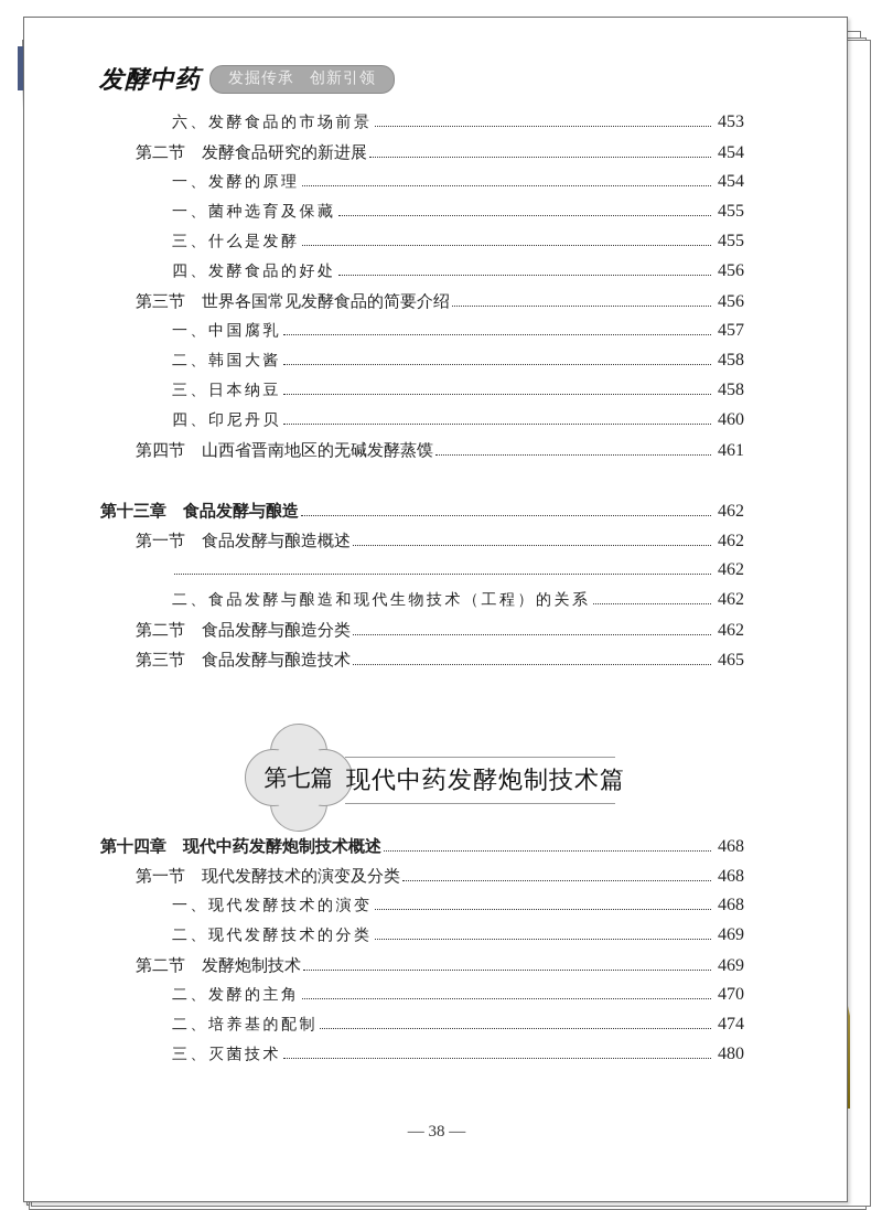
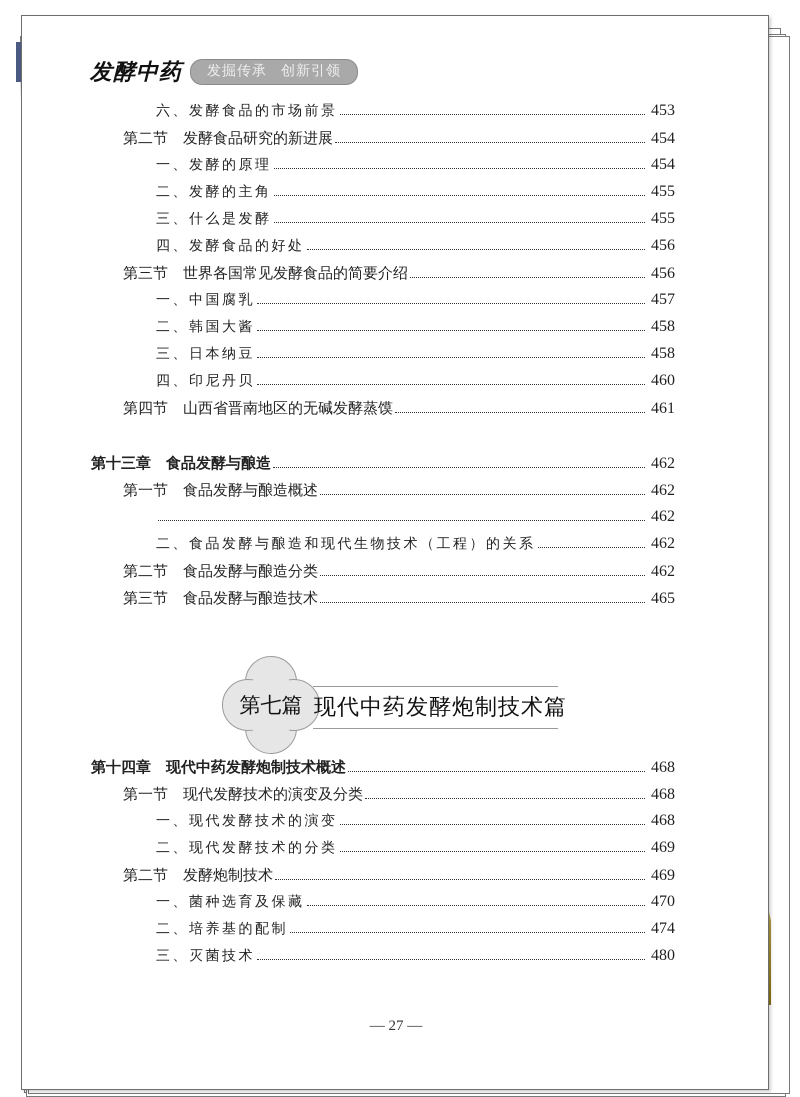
  发酵中药
  发掘传承
  创新引领
  六、发酵食品的市场前景
  453
  第二节 发酵食品研究的新进展
  454
  一、发酵的原理
  454
- 一、菌种选育及保藏
+ 二、发酵的主角
  455
  三、什么是发酵
  455
  四、发酵食品的好处
  456
  第三节 世界各国常见发酵食品的简要介绍
  456
  一、中国腐乳
  457
  二、韩国大酱
  458
  三、日本纳豆
  458
  四、印尼丹贝
  460
  第四节 山西省晋南地区的无碱发酵蒸馍
  461
  第十三章 食品发酵与酿造
  462
  第一节 食品发酵与酿造概述
  462
  462
  二、食品发酵与酿造和现代生物技术（工程）的关系
  462
  第二节 食品发酵与酿造分类
  462
  第三节 食品发酵与酿造技术
  465
  第十四章 现代中药发酵炮制技术概述
  468
  第一节 现代发酵技术的演变及分类
  468
  一、现代发酵技术的演变
  468
  二、现代发酵技术的分类
  469
  第二节 发酵炮制技术
  469
- 二、发酵的主角
+ 一、菌种选育及保藏
  470
  二、培养基的配制
  474
  三、灭菌技术
  480
  第七篇
  现代中药发酵炮制技术篇
- — 38 —
+ — 27 —
